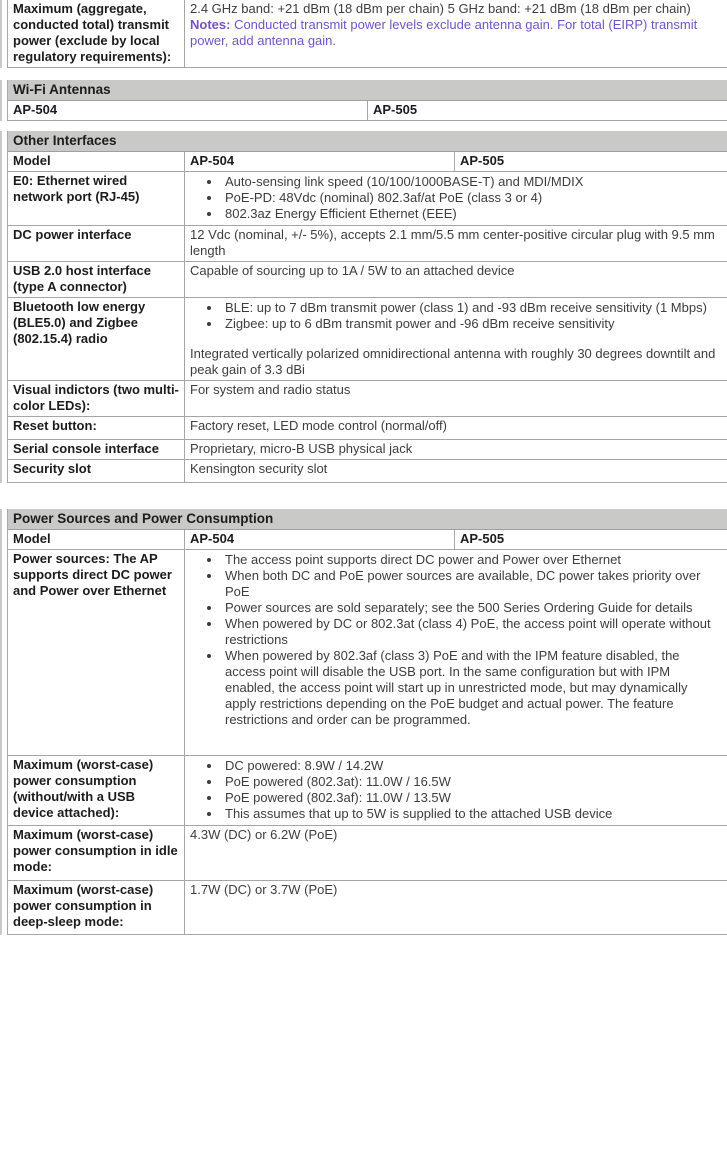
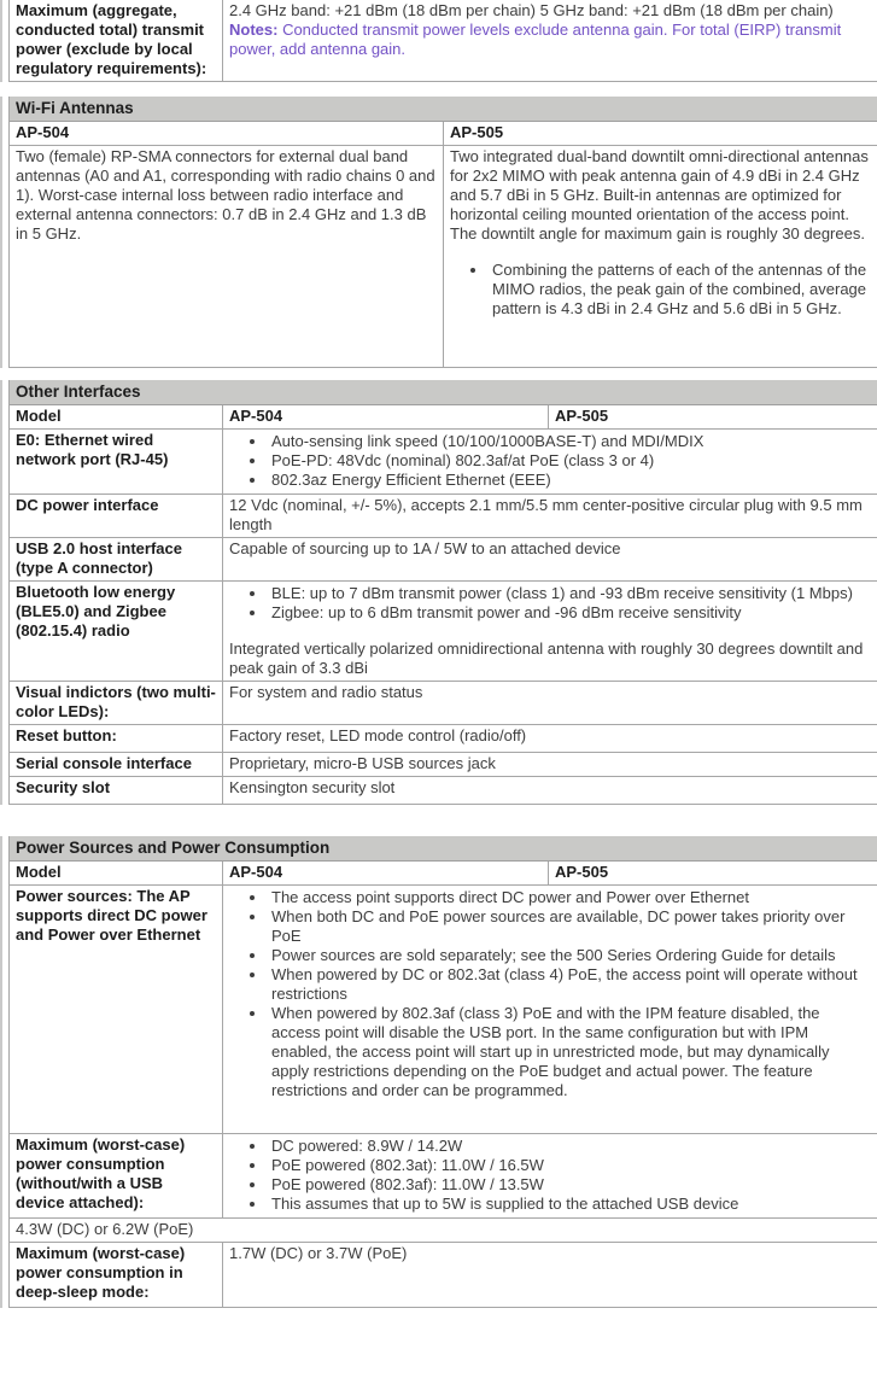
  Maximum (aggregate, conducted total) transmit power (exclude by local regulatory requirements):
  2.4 GHz band: +21 dBm (18 dBm per chain) 5 GHz band: +21 dBm (18 dBm per chain)
  Notes: Conducted transmit power levels exclude antenna gain. For total (EIRP) transmit power, add antenna gain.
  Wi-Fi Antennas
  AP-504
  AP-505
+ Two (female) RP-SMA connectors for external dual band antennas (A0 and A1, corresponding with radio chains 0 and 1). Worst-case internal loss between radio interface and external antenna connectors: 0.7 dB in 2.4 GHz and 1.3 dB in 5 GHz.
+ Two integrated dual-band downtilt omni-directional antennas for 2x2 MIMO with peak antenna gain of 4.9 dBi in 2.4 GHz and 5.7 dBi in 5 GHz. Built-in antennas are optimized for horizontal ceiling mounted orientation of the access point. The downtilt angle for maximum gain is roughly 30 degrees.
+ Combining the patterns of each of the antennas of the MIMO radios, the peak gain of the combined, average pattern is 4.3 dBi in 2.4 GHz and 5.6 dBi in 5 GHz.
  Other Interfaces
  Model
  AP-504
  AP-505
  E0: Ethernet wired network port (RJ-45)
  Auto-sensing link speed (10/100/1000BASE-T) and MDI/MDIX
  PoE-PD: 48Vdc (nominal) 802.3af/at PoE (class 3 or 4)
  802.3az Energy Efficient Ethernet (EEE)
  DC power interface
  12 Vdc (nominal, +/- 5%), accepts 2.1 mm/5.5 mm center-positive circular plug with 9.5 mm length
  USB 2.0 host interface (type A connector)
  Capable of sourcing up to 1A / 5W to an attached device
  Bluetooth low energy (BLE5.0) and Zigbee (802.15.4) radio
  BLE: up to 7 dBm transmit power (class 1) and -93 dBm receive sensitivity (1 Mbps)
  Zigbee: up to 6 dBm transmit power and -96 dBm receive sensitivity
  Integrated vertically polarized omnidirectional antenna with roughly 30 degrees downtilt and peak gain of 3.3 dBi
  Visual indictors (two multi-color LEDs):
  For system and radio status
  Reset button:
- Factory reset, LED mode control (normal/off)
+ Factory reset, LED mode control (radio/off)
  Serial console interface
- Proprietary, micro-B USB physical jack
+ Proprietary, micro-B USB sources jack
  Security slot
  Kensington security slot
  Power Sources and Power Consumption
  Model
  AP-504
  AP-505
  Power sources: The AP supports direct DC power and Power over Ethernet
  The access point supports direct DC power and Power over Ethernet
  When both DC and PoE power sources are available, DC power takes priority over PoE
  Power sources are sold separately; see the 500 Series Ordering Guide for details
  When powered by DC or 802.3at (class 4) PoE, the access point will operate without restrictions
  When powered by 802.3af (class 3) PoE and with the IPM feature disabled, the access point will disable the USB port. In the same configuration but with IPM enabled, the access point will start up in unrestricted mode, but may dynamically apply restrictions depending on the PoE budget and actual power. The feature restrictions and order can be programmed.
  Maximum (worst-case) power consumption (without/with a USB device attached):
  DC powered: 8.9W / 14.2W
  PoE powered (802.3at): 11.0W / 16.5W
  PoE powered (802.3af): 11.0W / 13.5W
  This assumes that up to 5W is supplied to the attached USB device
- Maximum (worst-case) power consumption in idle mode:
  4.3W (DC) or 6.2W (PoE)
  Maximum (worst-case) power consumption in deep-sleep mode:
  1.7W (DC) or 3.7W (PoE)
